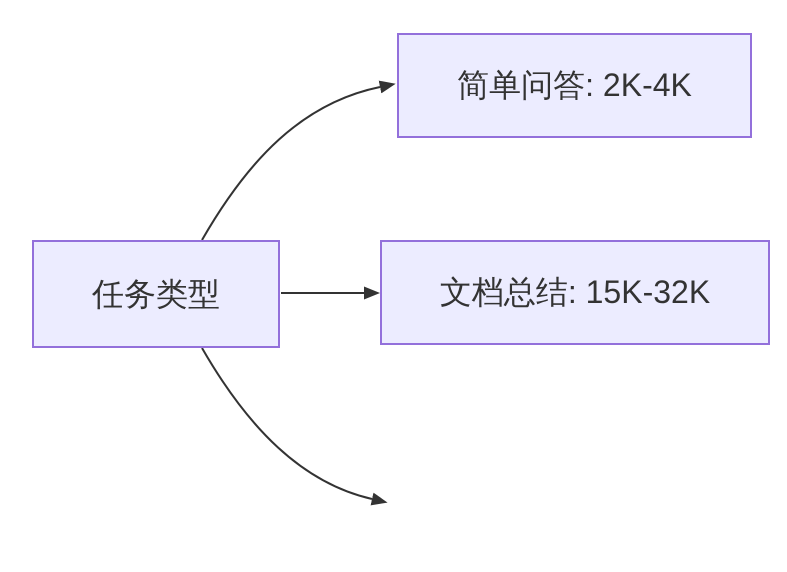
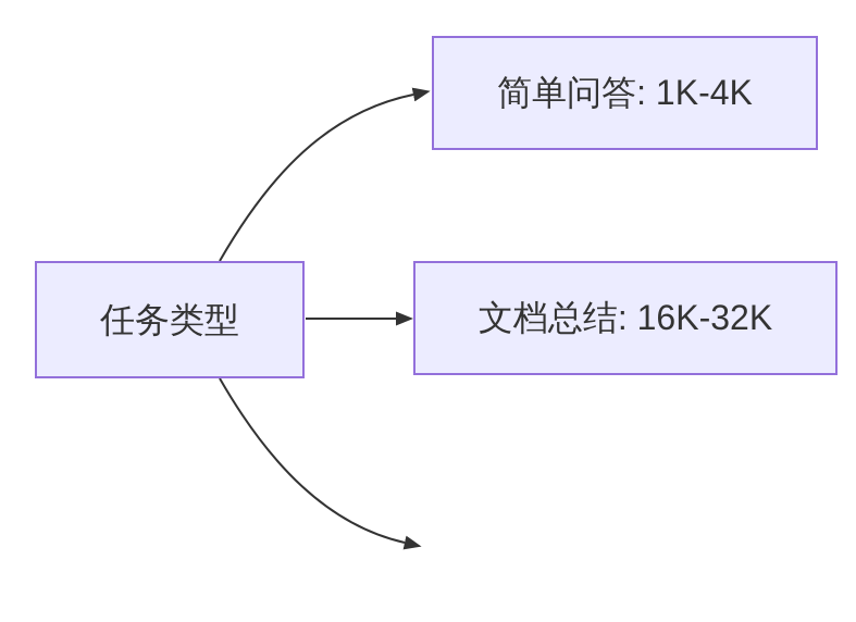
  任务类型
- 简单问答: 2K-4K
+ 简单问答: 1K-4K
- 文档总结: 15K-32K
+ 文档总结: 16K-32K
